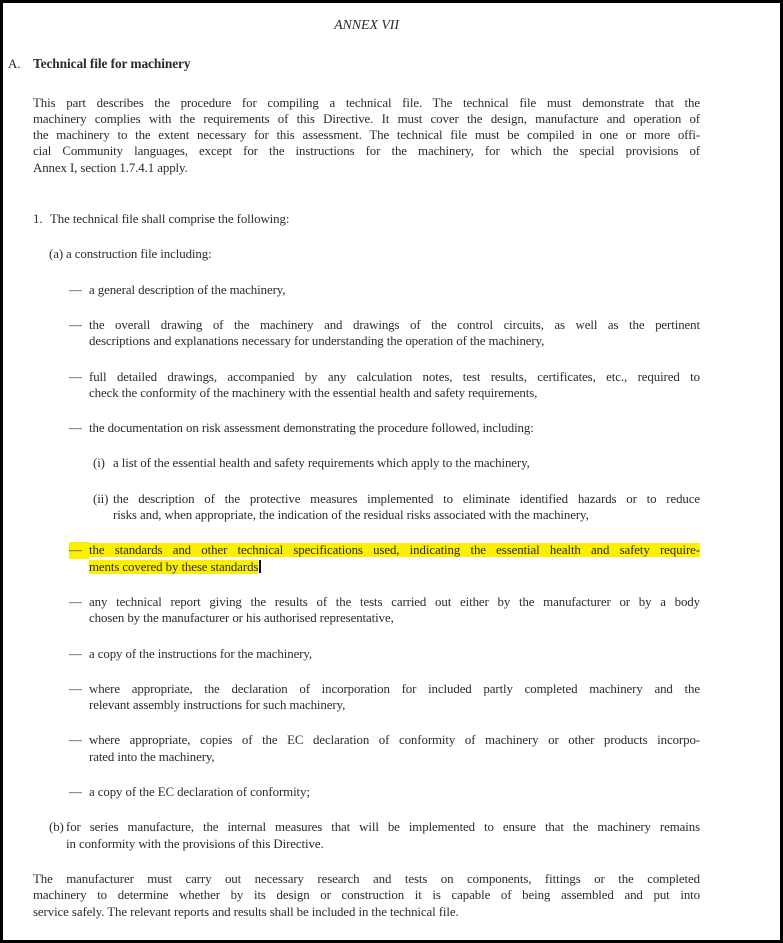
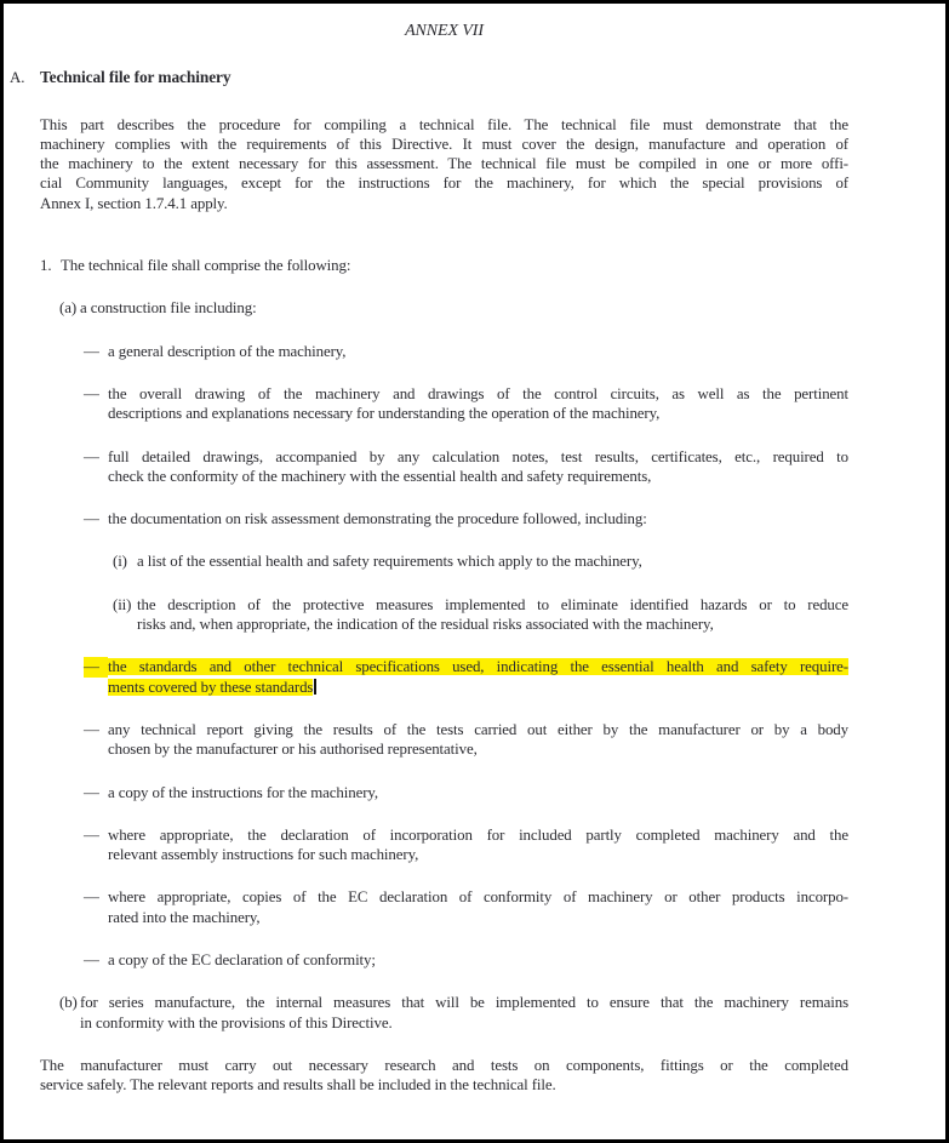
  ANNEX VII
  A.
  Technical file for machinery
  This part describes the procedure for compiling a technical file. The technical file must demonstrate that the
  machinery complies with the requirements of this Directive. It must cover the design, manufacture and operation of
  the machinery to the extent necessary for this assessment. The technical file must be compiled in one or more offi-
  cial Community languages, except for the instructions for the machinery, for which the special provisions of
  Annex I, section 1.7.4.1 apply.
  1.
  The technical file shall comprise the following:
  (a)
  a construction file including:
  —
  a general description of the machinery,
  —
  the overall drawing of the machinery and drawings of the control circuits, as well as the pertinent
  descriptions and explanations necessary for understanding the operation of the machinery,
  —
  full detailed drawings, accompanied by any calculation notes, test results, certificates, etc., required to
  check the conformity of the machinery with the essential health and safety requirements,
  —
  the documentation on risk assessment demonstrating the procedure followed, including:
  (i)
  a list of the essential health and safety requirements which apply to the machinery,
  (ii)
  the description of the protective measures implemented to eliminate identified hazards or to reduce
  risks and, when appropriate, the indication of the residual risks associated with the machinery,
  —
  the standards and other technical specifications used, indicating the essential health and safety require-
  ments covered by these standards
  —
  any technical report giving the results of the tests carried out either by the manufacturer or by a body
  chosen by the manufacturer or his authorised representative,
  —
  a copy of the instructions for the machinery,
  —
  where appropriate, the declaration of incorporation for included partly completed machinery and the
  relevant assembly instructions for such machinery,
  —
  where appropriate, copies of the EC declaration of conformity of machinery or other products incorpo-
  rated into the machinery,
  —
  a copy of the EC declaration of conformity;
  (b)
  for series manufacture, the internal measures that will be implemented to ensure that the machinery remains
  in conformity with the provisions of this Directive.
  The manufacturer must carry out necessary research and tests on components, fittings or the completed
- machinery to determine whether by its design or construction it is capable of being assembled and put into
  service safely. The relevant reports and results shall be included in the technical file.
